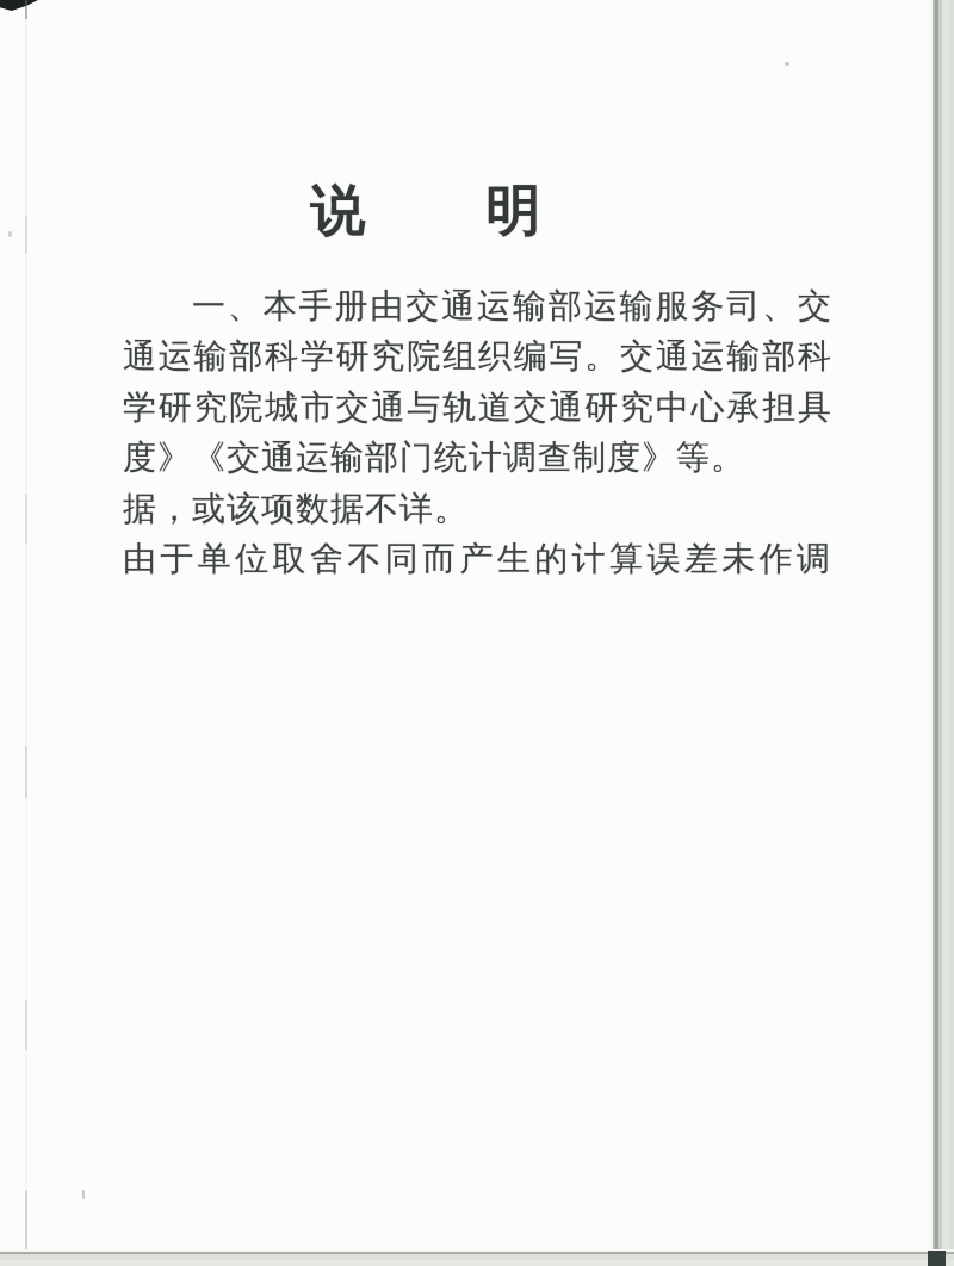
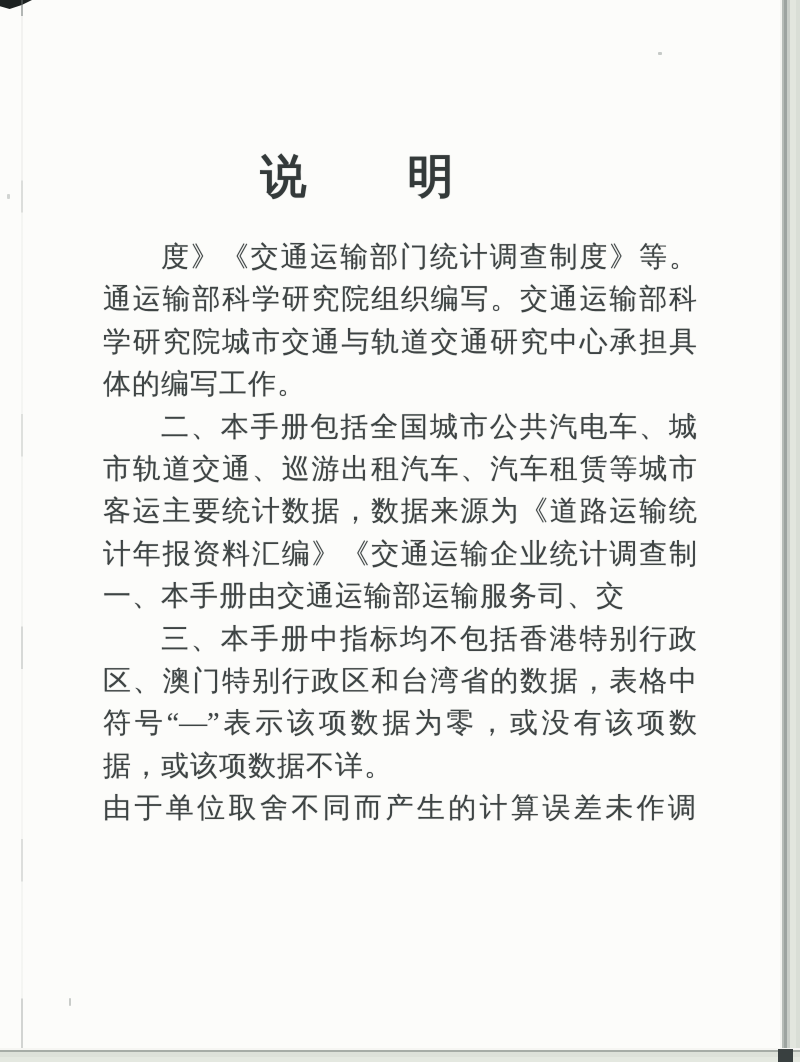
  说 明
- 一、本手册由交通运输部运输服务司、交
+ 度》《交通运输部门统计调查制度》等。
  通运输部科学研究院组织编写。交通运输部科
  学研究院城市交通与轨道交通研究中心承担具
+ 体的编写工作。
+ 二、本手册包括全国城市公共汽电车、城
+ 市轨道交通、巡游出租汽车、汽车租赁等城市
+ 客运主要统计数据，数据来源为《道路运输统
+ 计年报资料汇编》《交通运输企业统计调查制
- 度》《交通运输部门统计调查制度》等。
+ 一、本手册由交通运输部运输服务司、交
+ 三、本手册中指标均不包括香港特别行政
+ 区、澳门特别行政区和台湾省的数据，表格中
+ 符号“—”表示该项数据为零，或没有该项数
  据，或该项数据不详。
  由于单位取舍不同而产生的计算误差未作调
